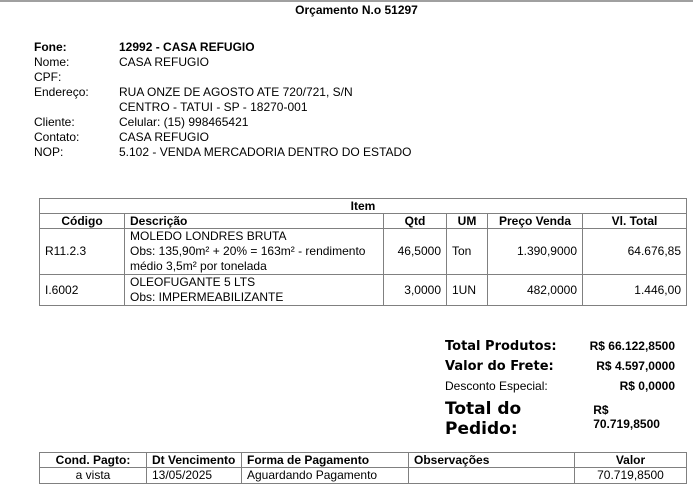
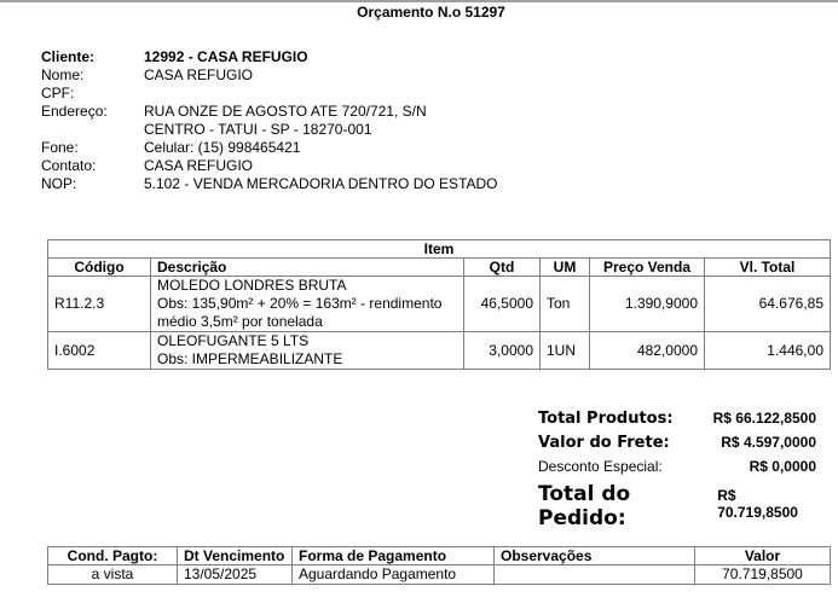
  Orçamento N.o 51297
- Fone:
+ Cliente:
  12992 - CASA REFUGIO
  Nome:
  CASA REFUGIO
  CPF:
  Endereço:
  RUA ONZE DE AGOSTO ATE 720/721, S/N
  CENTRO - TATUI - SP - 18270-001
- Cliente:
+ Fone:
  Celular: (15) 998465421
  Contato:
  CASA REFUGIO
  NOP:
  5.102 - VENDA MERCADORIA DENTRO DO ESTADO
  Item
  Código	Descrição	Qtd	UM	Preço Venda	Vl. Total
  R11.2.3	MOLEDO LONDRES BRUTAObs: 135,90m² + 20% = 163m² - rendimentomédio 3,5m² por tonelada	46,5000	Ton	1.390,9000	64.676,85
  I.6002	OLEOFUGANTE 5 LTSObs: IMPERMEABILIZANTE	3,0000	1UN	482,0000	1.446,00
  Total Produtos:
  R$ 66.122,8500
  Valor do Frete:
  R$ 4.597,0000
  Desconto Especial:
  R$ 0,0000
  Total do Pedido:
  R$ 70.719,8500
  Cond. Pagto:	Dt Vencimento	Forma de Pagamento	Observações	Valor
  a vista	13/05/2025	Aguardando Pagamento		70.719,8500
